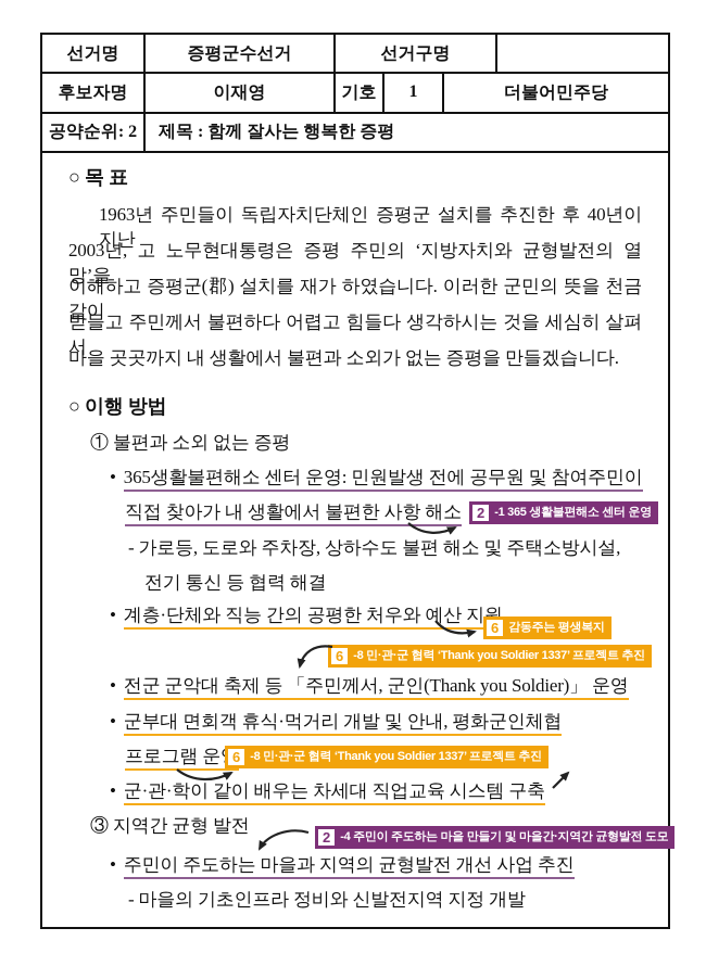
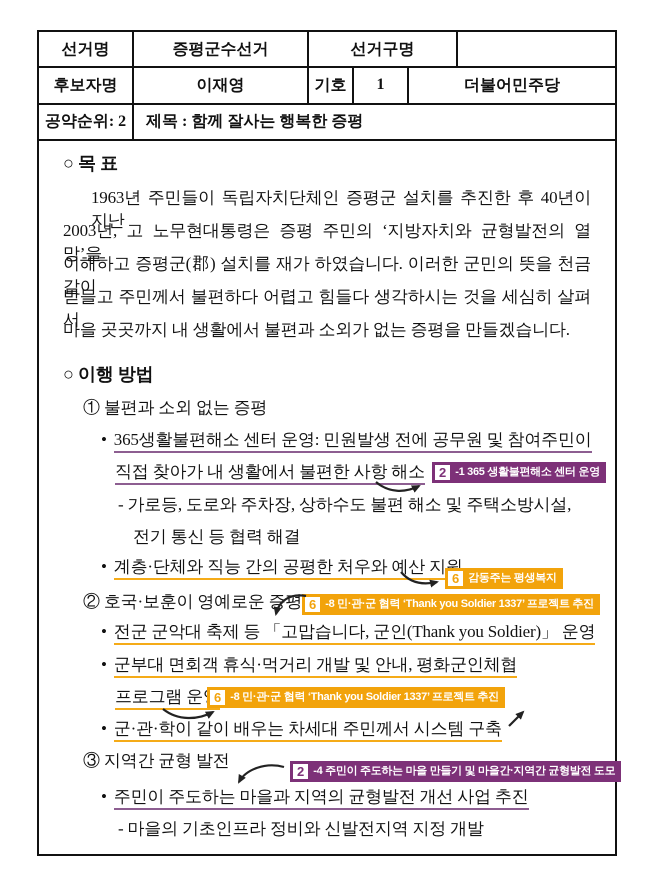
  선거명
  증평군수선거
  선거구명
  후보자명
  이재영
  기호
  1
  더불어민주당
  공약순위: 2
  제목 : 함께 잘사는 행복한 증평
  ○ 목 표
  1963년 주민들이 독립자치단체인 증평군 설치를 추진한 후 40년이 지난
  2003년, 고 노무현대통령은 증평 주민의 ‘지방자치와 균형발전의 열망’을
  이해하고 증평군(郡) 설치를 재가 하였습니다. 이러한 군민의 뜻을 천금같이
  받들고 주민께서 불편하다 어렵고 힘들다 생각하시는 것을 세심히 살펴서
  마을 곳곳까지 내 생활에서 불편과 소외가 없는 증평을 만들겠습니다.
  ○ 이행 방법
  ① 불편과 소외 없는 증평
  • 365생활불편해소 센터 운영: 민원발생 전에 공무원 및 참여주민이
  직접 찾아가 내 생활에서 불편한 사항 해소
  - 가로등, 도로와 주차장, 상하수도 불편 해소 및 주택소방시설,
  전기 통신 등 협력 해결
  • 계층·단체와 직능 간의 공평한 처우와 예산 지원
+ ② 호국·보훈이 영예로운 증평
- • 전군 군악대 축제 등 「주민께서, 군인(Thank you Soldier)」 운영
+ • 전군 군악대 축제 등 「고맙습니다, 군인(Thank you Soldier)」 운영
  • 군부대 면회객 휴식·먹거리 개발 및 안내, 평화군인체협
  프로그램 운
- • 군·관·학이 같이 배우는 차세대 직업교육 시스템 구축
+ • 군·관·학이 같이 배우는 차세대 주민께서 시스템 구축
  ③ 지역간 균형 발전
  • 주민이 주도하는 마을과 지역의 균형발전 개선 사업 추진
  - 마을의 기초인프라 정비와 신발전지역 지정 개발
  2
  -1 365 생활불편해소 센터 운영
  6
  감동주는 평생복지
  6
  -8 민·관·군 협력 ‘Thank you Soldier 1337’ 프로젝트 추진
  6
  -8 민·관·군 협력 ‘Thank you Soldier 1337’ 프로젝트 추진
  2
  -4 주민이 주도하는 마을 만들기 및 마을간·지역간 균형발전 도모
